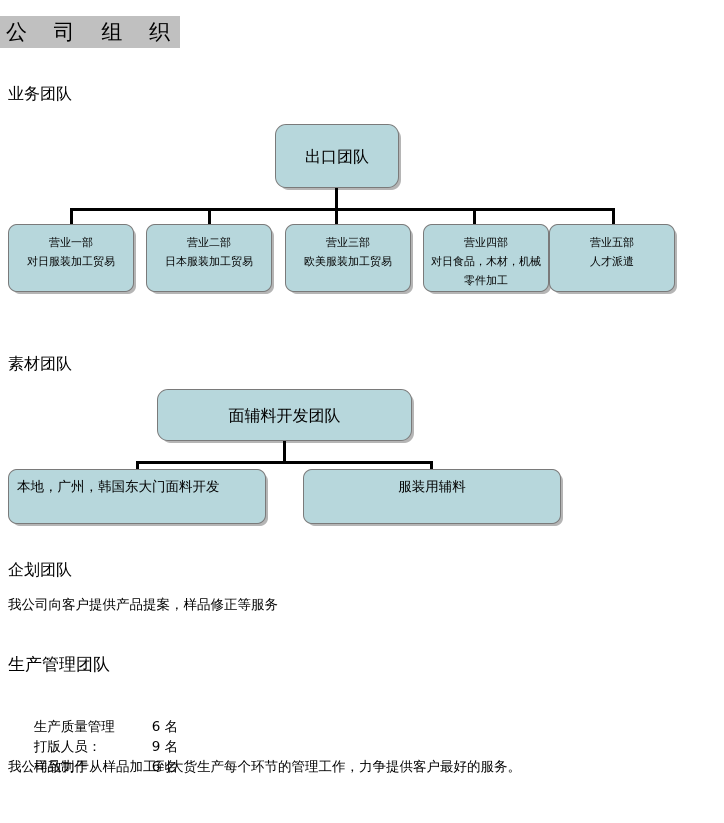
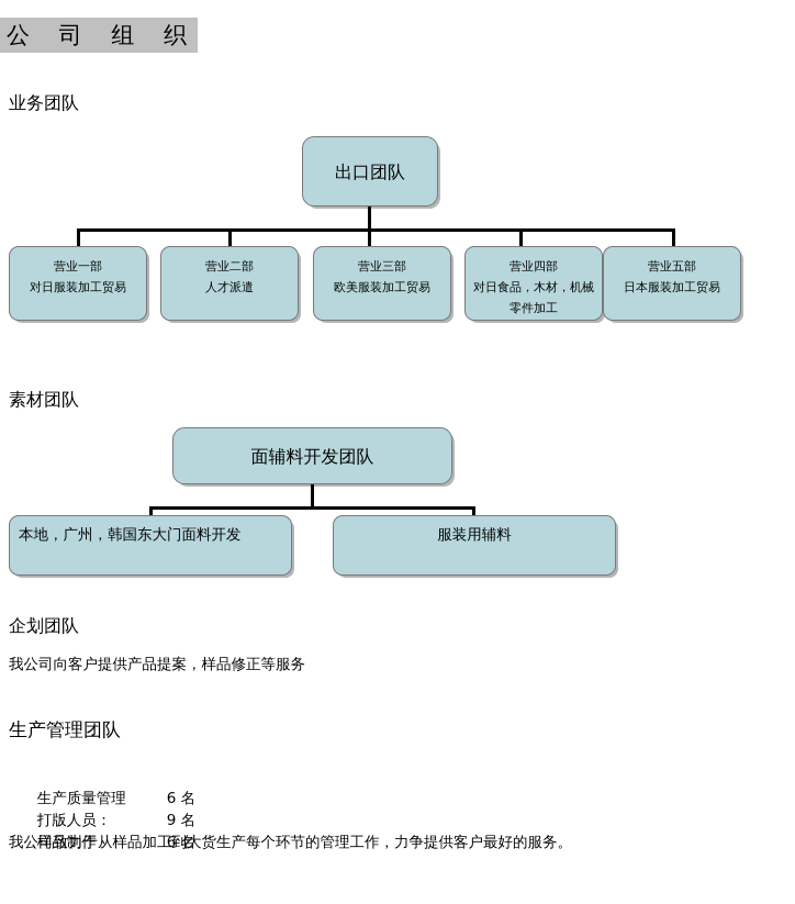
  公 司 组 织
  业务团队
  出口团队
  营业一部
  对日服装加工贸易
  营业二部
- 日本服装加工贸易
+ 人才派遣
  营业三部
  欧美服装加工贸易
  营业四部
  对日食品，木材，机械
  零件加工
  营业五部
- 人才派遣
+ 日本服装加工贸易
  素材团队
  面辅料开发团队
  本地，广州，韩国东大门面料开发
  服装用辅料
  企划团队
  我公司向客户提供产品提案，样品修正等服务
  生产管理团队
  生产质量管理 6 名
  打版人员： 9 名
  样品制作 6 名
  我公司致力于从样品加工到大货生产每个环节的管理工作，力争提供客户最好的服务。
